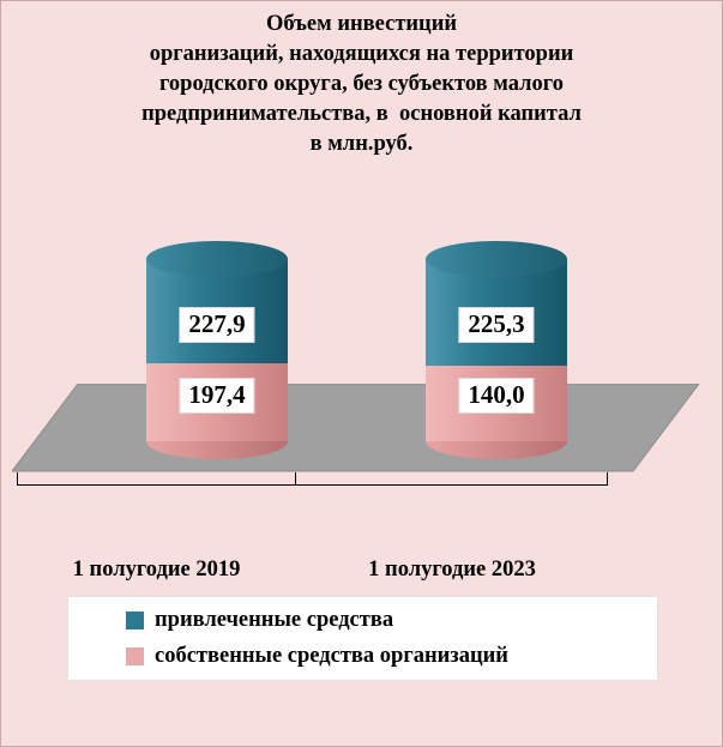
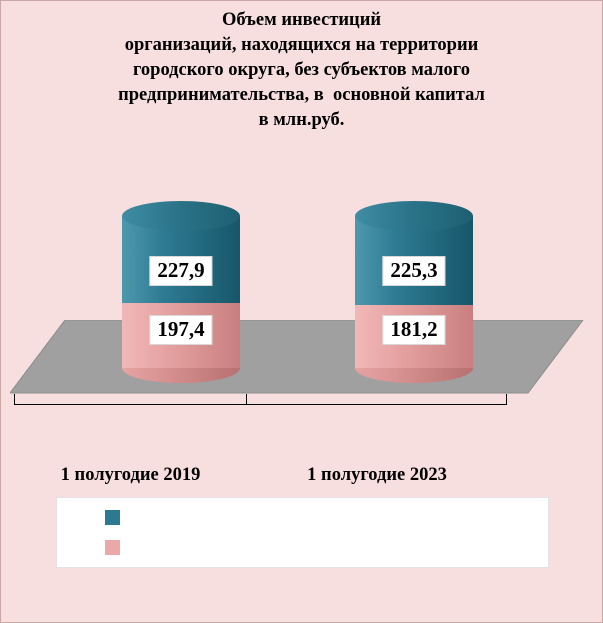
  Объем инвестиций
  организаций, находящихся на территории
  городского округа, без субъектов малого
  предпринимательства, в основной капитал
  в млн.руб.
  227,9
  197,4
  225,3
- 140,0
+ 181,2
  1 полугодие 2019
  1 полугодие 2023
- привлеченные средства
- собственные средства организаций
